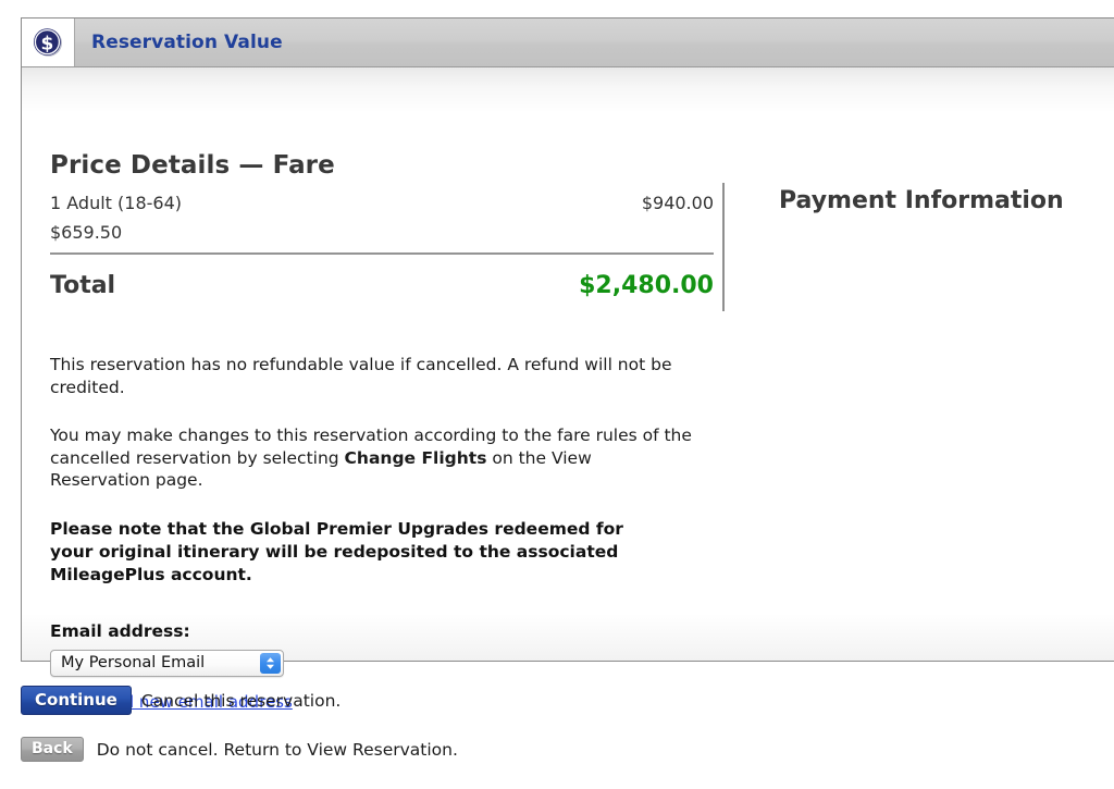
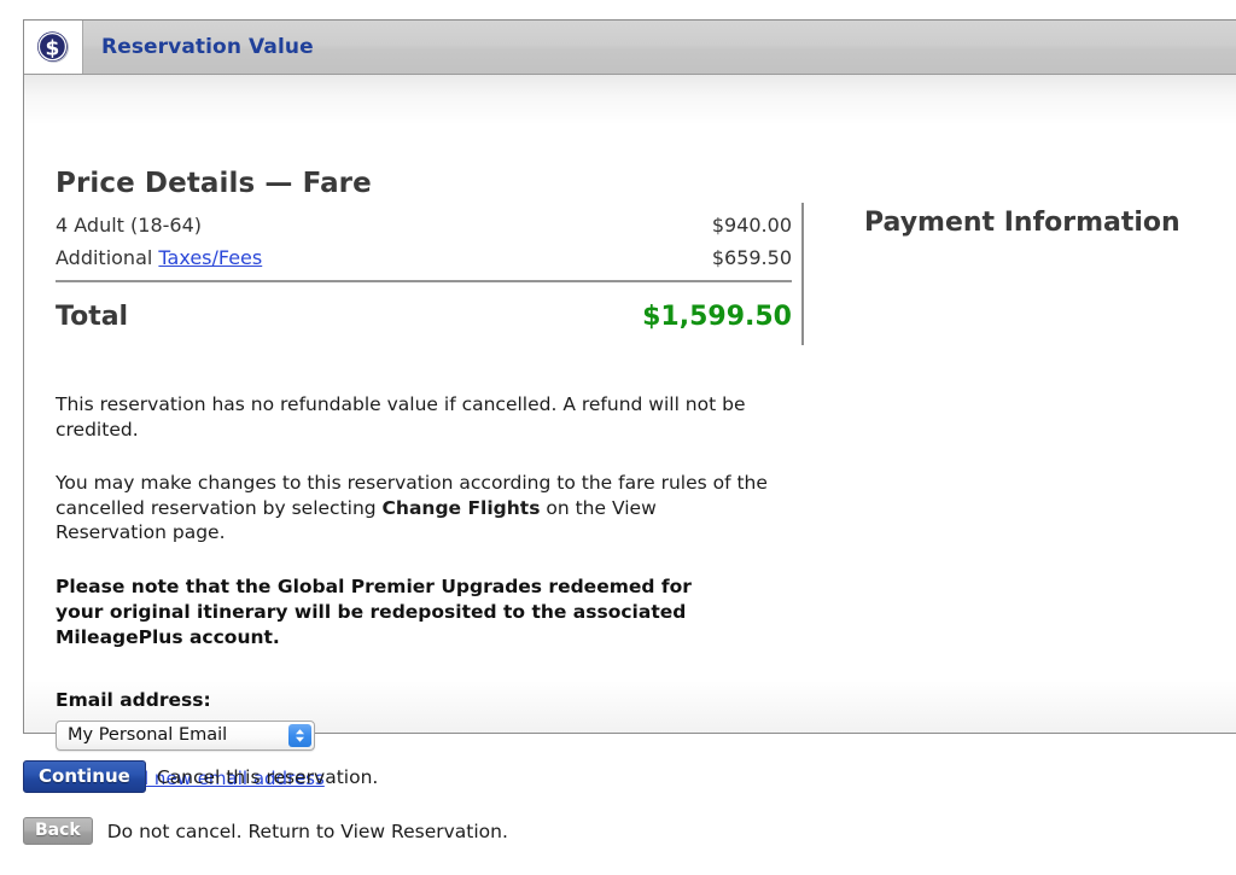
  $
  Reservation Value
  Price Details — Fare
- 1 Adult (18-64)
+ 4 Adult (18-64)
  $940.00
+ Additional Taxes/Fees
  $659.50
  Total
- $2,480.00
+ $1,599.50
  This reservation has no refundable value if cancelled. A refund will not be credited.
  You may make changes to this reservation according to the fare rules of the cancelled reservation by selecting Change Flights on the View Reservation page.
  Please note that the Global Premier Upgrades redeemed for your original itinerary will be redeposited to the associated MileagePlus account.
  Email address:
  My Personal Email
  Payment Information
  Continue
  Cancel this reservation.
  Back
  Do not cancel. Return to View Reservation.
